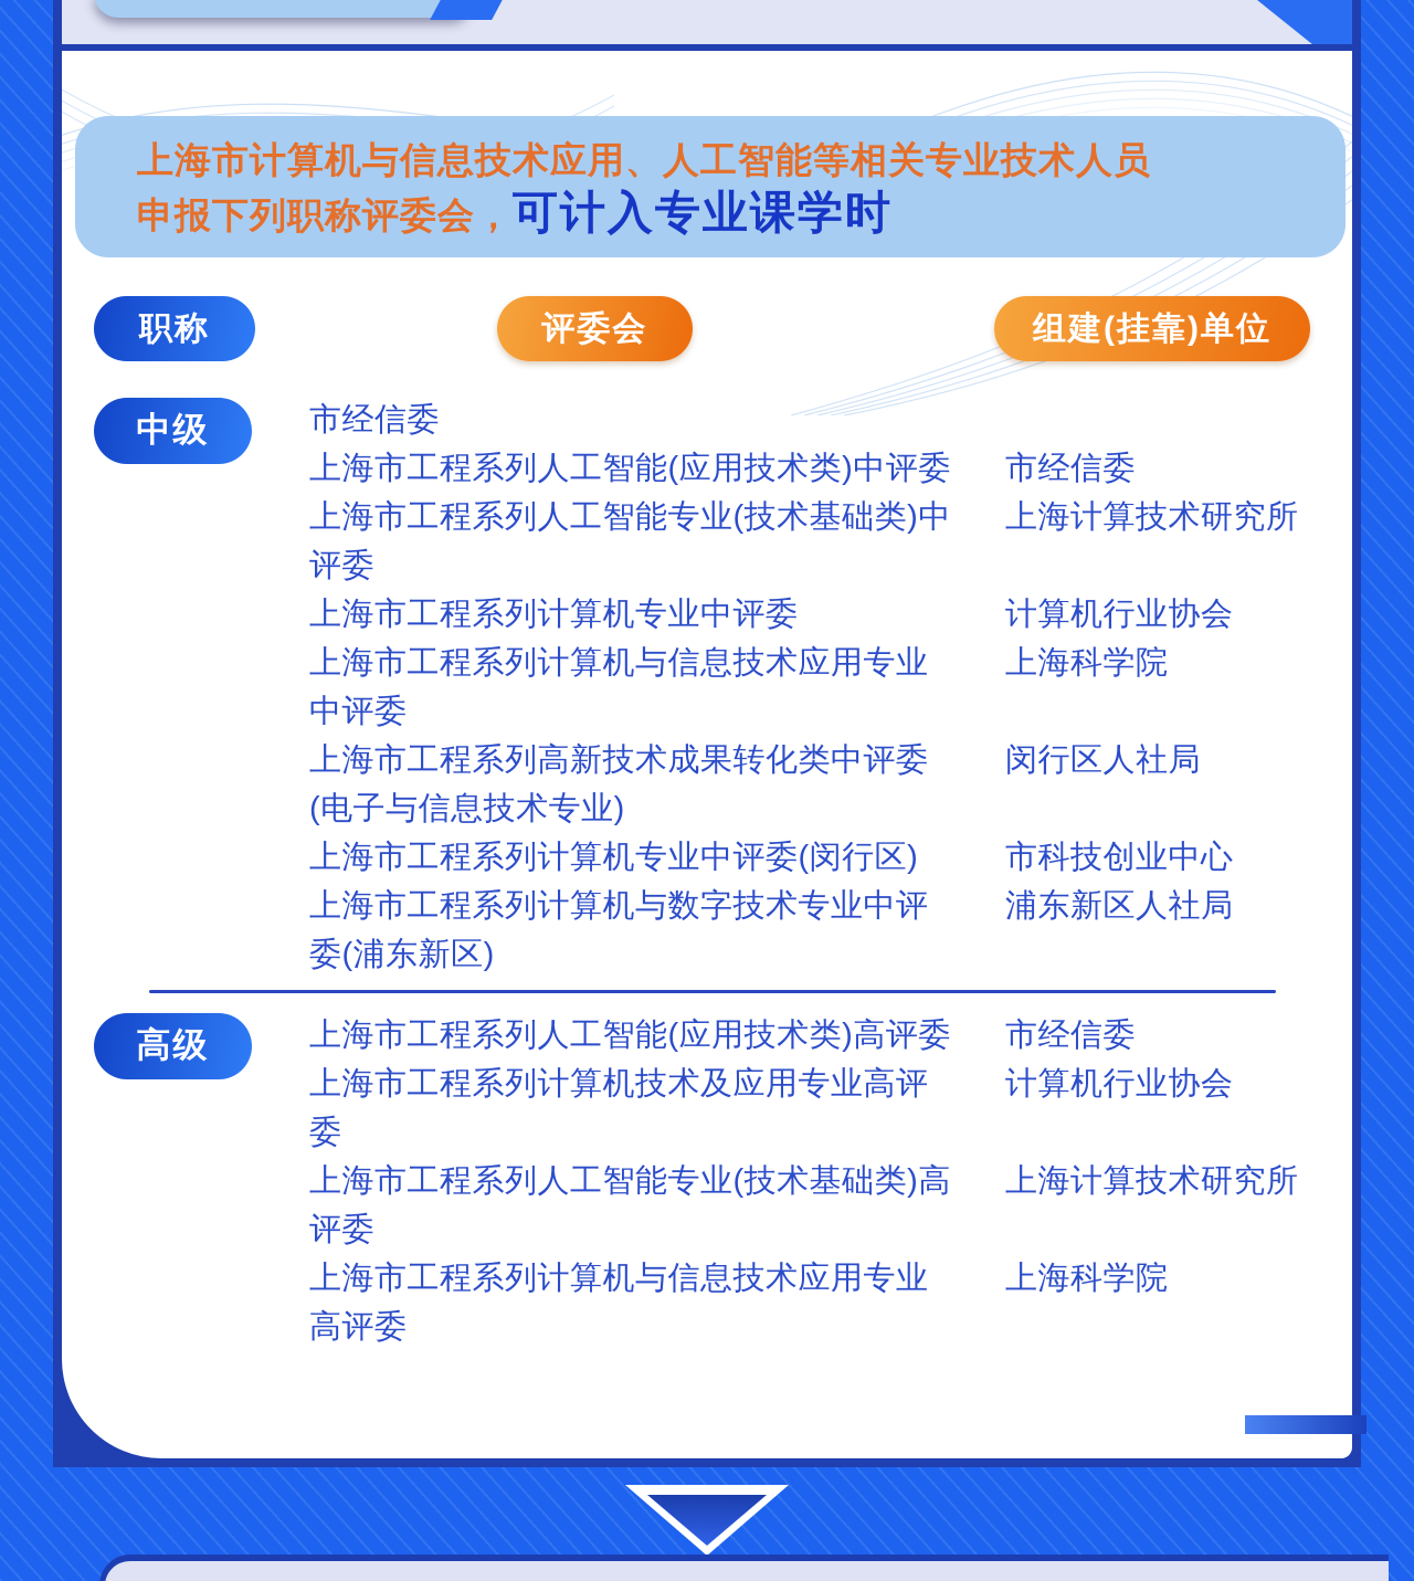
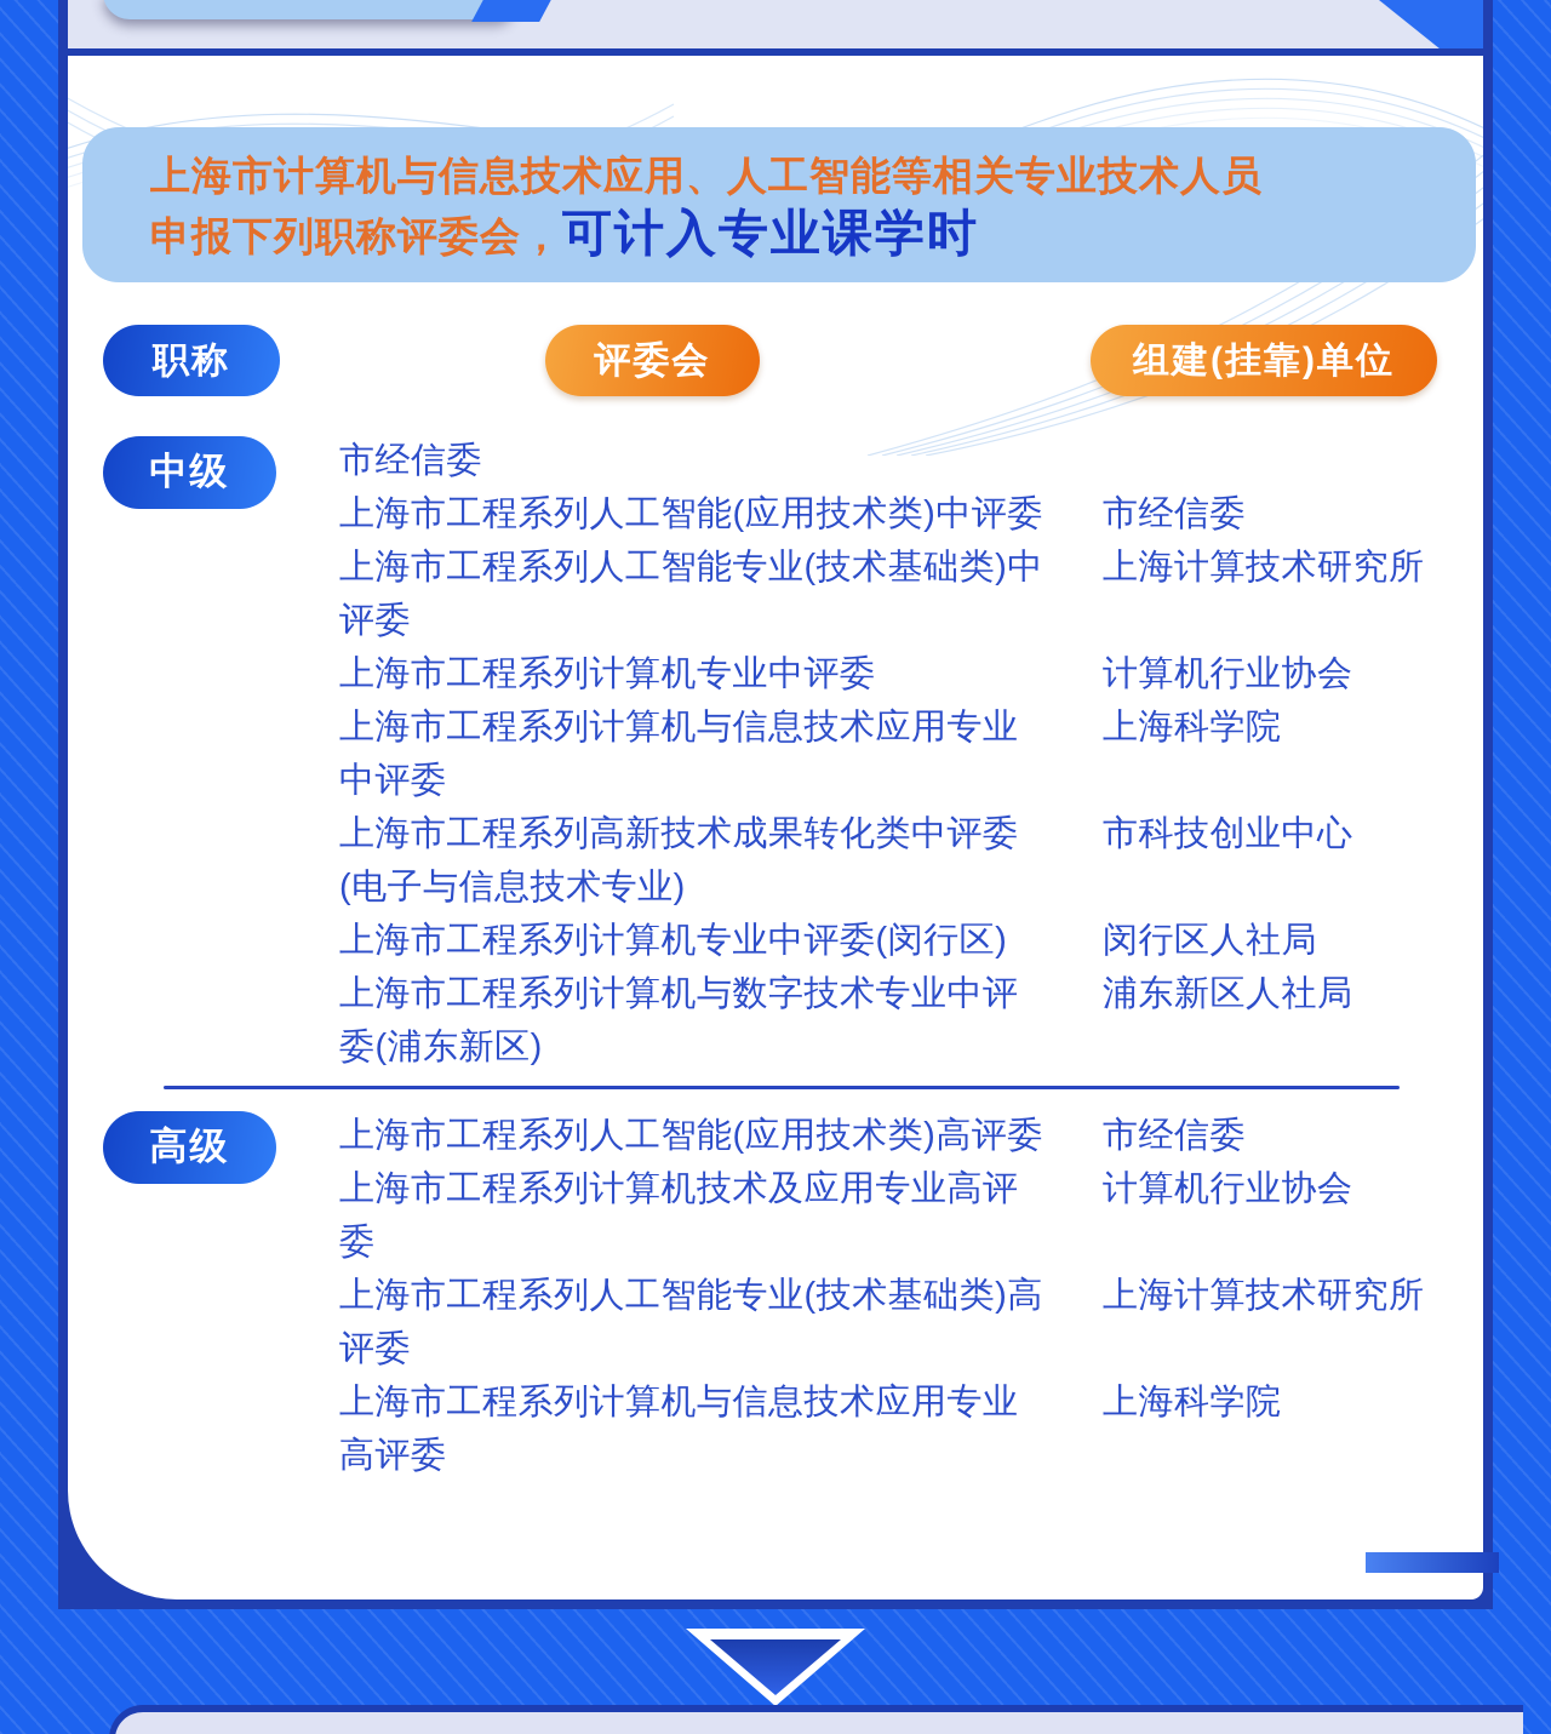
  上海市计算机与信息技术应用、人工智能等相关专业技术人员
  申报下列职称评委会，可计入专业课学时
  职称
  评委会
  组建(挂靠)单位
  中级
  市经信委
  上海市工程系列人工智能(应用技术类)中评委
  市经信委
  上海市工程系列人工智能专业(技术基础类)中评委
  上海计算技术研究所
  上海市工程系列计算机专业中评委
  计算机行业协会
  上海市工程系列计算机与信息技术应用专业中评委
  上海科学院
  上海市工程系列高新技术成果转化类中评委(电子与信息技术专业)
- 闵行区人社局
+ 市科技创业中心
  上海市工程系列计算机专业中评委(闵行区)
- 市科技创业中心
+ 闵行区人社局
  上海市工程系列计算机与数字技术专业中评委(浦东新区)
  浦东新区人社局
  高级
  上海市工程系列人工智能(应用技术类)高评委
  市经信委
  上海市工程系列计算机技术及应用专业高评委
  计算机行业协会
  上海市工程系列人工智能专业(技术基础类)高评委
  上海计算技术研究所
  上海市工程系列计算机与信息技术应用专业高评委
  上海科学院
